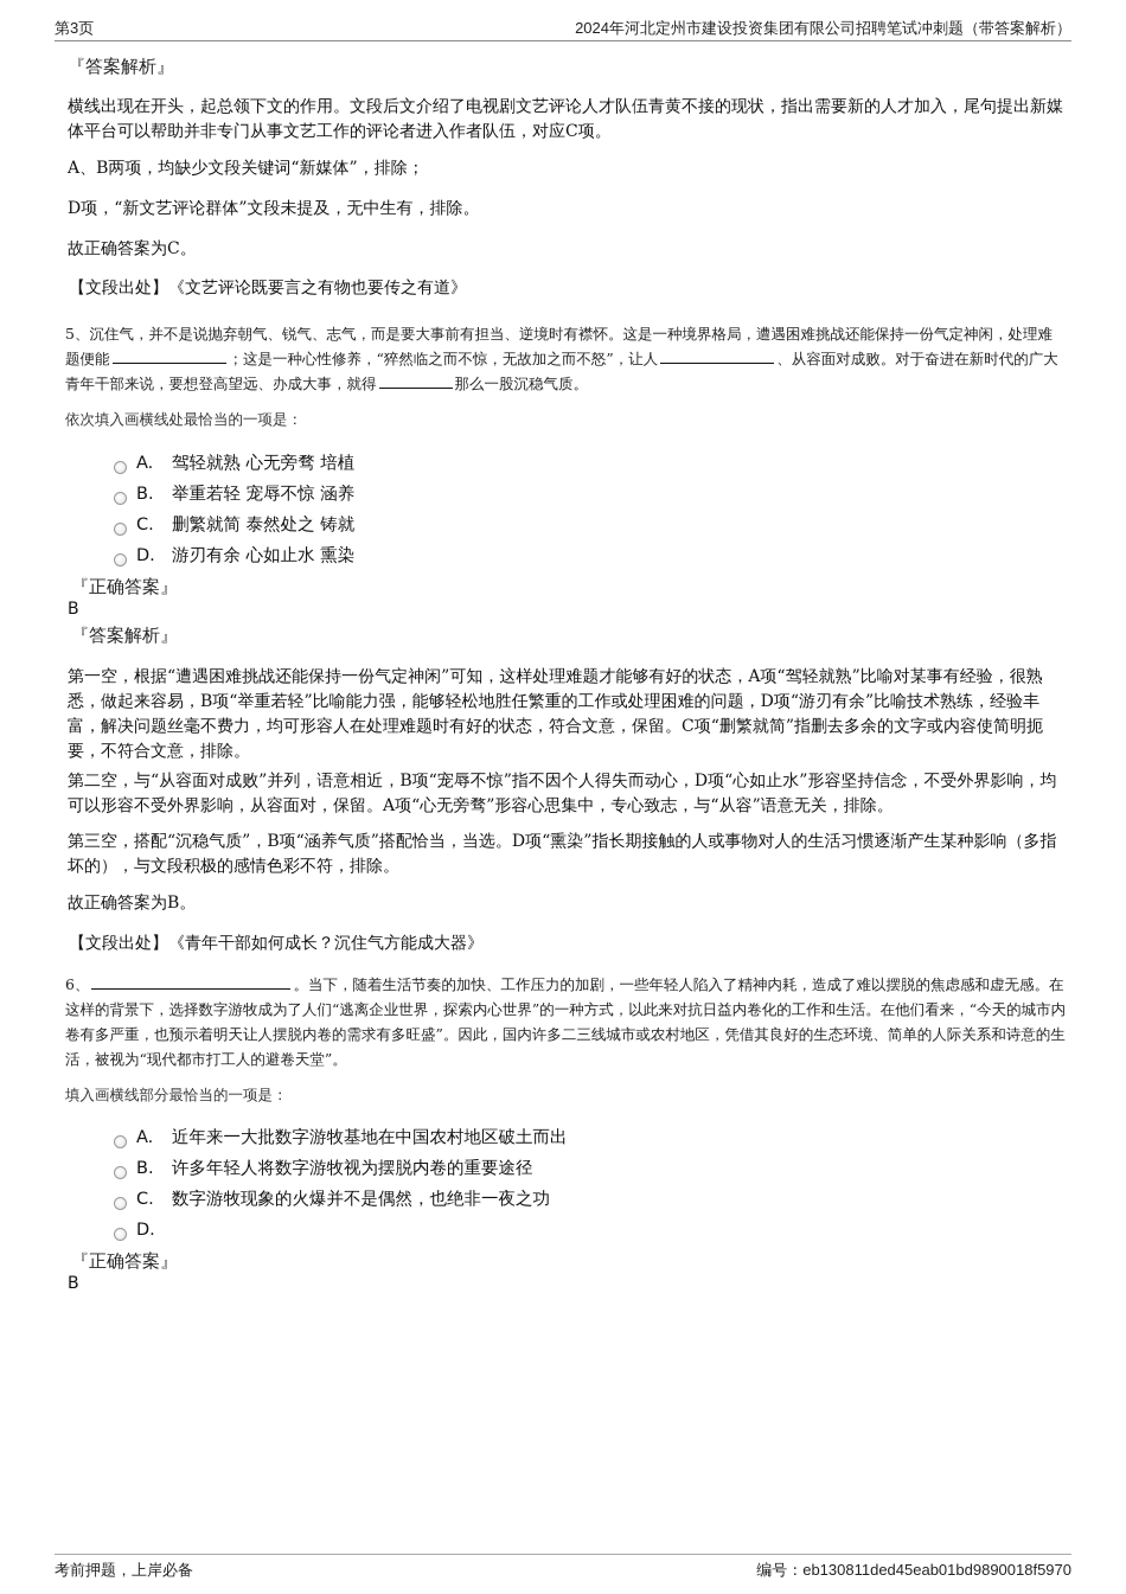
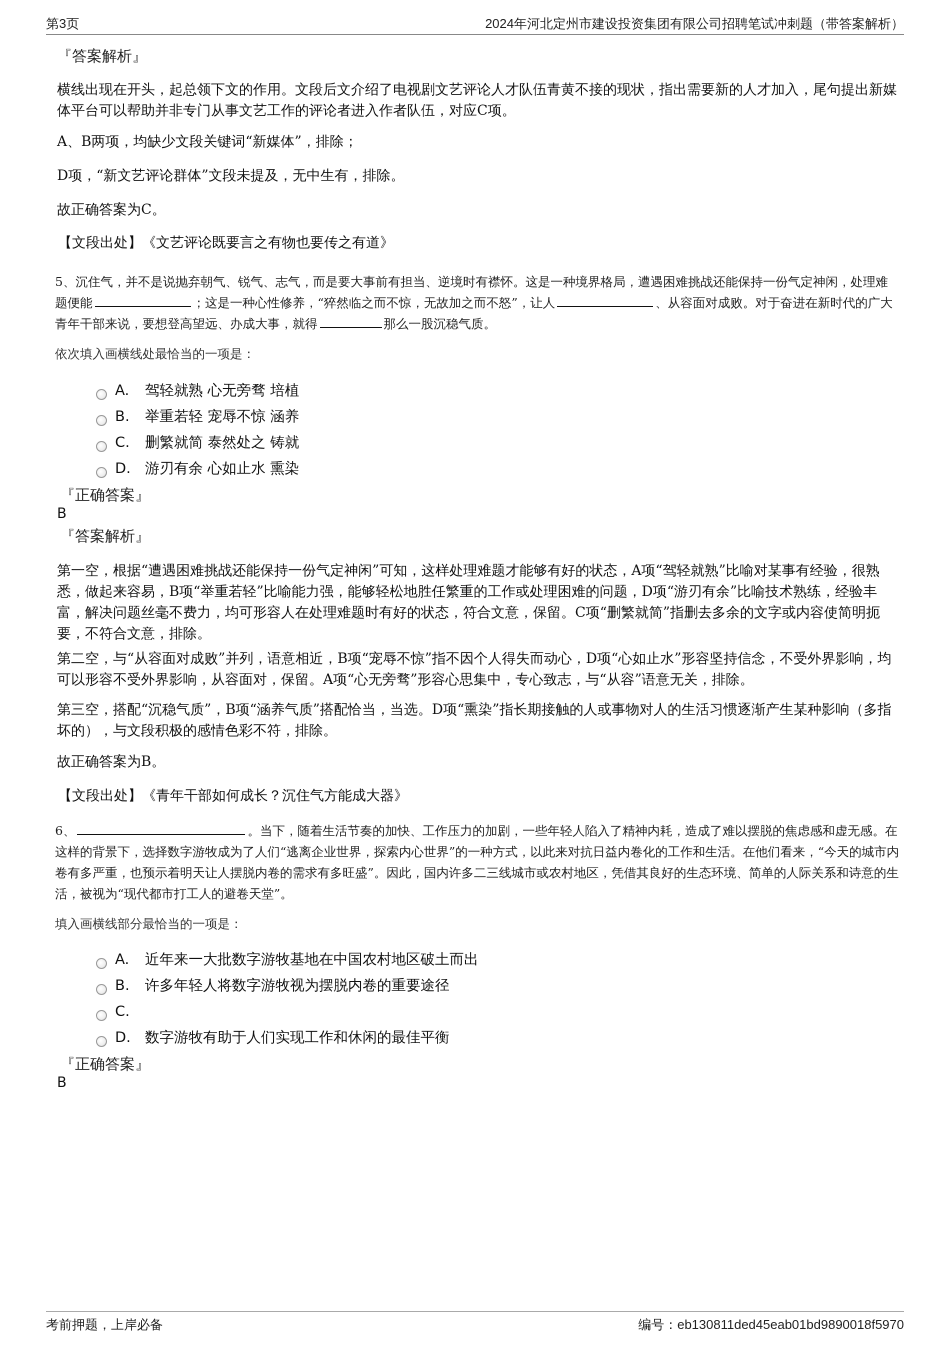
  第3页
  2024年河北定州市建设投资集团有限公司招聘笔试冲刺题（带答案解析）
  『答案解析』
  横线出现在开头，起总领下文的作用。文段后文介绍了电视剧文艺评论人才队伍青黄不接的现状，指出需要新的人才加入，尾句提出新媒体平台可以帮助并非专门从事文艺工作的评论者进入作者队伍，对应C项。
  A、B两项，均缺少文段关键词“新媒体”，排除；
  D项，“新文艺评论群体”文段未提及，无中生有，排除。
  故正确答案为C。
  【文段出处】《文艺评论既要言之有物也要传之有道》
  5、沉住气，并不是说抛弃朝气、锐气、志气，而是要大事前有担当、逆境时有襟怀。这是一种境界格局，遭遇困难挑战还能保持一份气定神闲，处理难题便能 ；这是一种心性修养，“猝然临之而不惊，无故加之而不怒”，让人 、从容面对成败。对于奋进在新时代的广大青年干部来说，要想登高望远、办成大事，就得 那么一股沉稳气质。
  依次填入画横线处最恰当的一项是：
  A.
  驾轻就熟 心无旁骛 培植
  B.
  举重若轻 宠辱不惊 涵养
  C.
  删繁就简 泰然处之 铸就
  D.
  游刃有余 心如止水 熏染
  『正确答案』
  B
  『答案解析』
  第一空，根据“遭遇困难挑战还能保持一份气定神闲”可知，这样处理难题才能够有好的状态，A项“驾轻就熟”比喻对某事有经验，很熟悉，做起来容易，B项“举重若轻”比喻能力强，能够轻松地胜任繁重的工作或处理困难的问题，D项“游刃有余”比喻技术熟练，经验丰富，解决问题丝毫不费力，均可形容人在处理难题时有好的状态，符合文意，保留。C项“删繁就简”指删去多余的文字或内容使简明扼要，不符合文意，排除。
  第二空，与“从容面对成败”并列，语意相近，B项“宠辱不惊”指不因个人得失而动心，D项“心如止水”形容坚持信念，不受外界影响，均可以形容不受外界影响，从容面对，保留。A项“心无旁骛”形容心思集中，专心致志，与“从容”语意无关，排除。
  第三空，搭配“沉稳气质”，B项“涵养气质”搭配恰当，当选。D项“熏染”指长期接触的人或事物对人的生活习惯逐渐产生某种影响（多指坏的），与文段积极的感情色彩不符，排除。
  故正确答案为B。
  【文段出处】《青年干部如何成长？沉住气方能成大器》
  6、 。当下，随着生活节奏的加快、工作压力的加剧，一些年轻人陷入了精神内耗，造成了难以摆脱的焦虑感和虚无感。在这样的背景下，选择数字游牧成为了人们“逃离企业世界，探索内心世界”的一种方式，以此来对抗日益内卷化的工作和生活。在他们看来，“今天的城市内卷有多严重，也预示着明天让人摆脱内卷的需求有多旺盛”。因此，国内许多二三线城市或农村地区，凭借其良好的生态环境、简单的人际关系和诗意的生活，被视为“现代都市打工人的避卷天堂”。
  填入画横线部分最恰当的一项是：
  A.
  近年来一大批数字游牧基地在中国农村地区破土而出
  B.
  许多年轻人将数字游牧视为摆脱内卷的重要途径
  C.
- 数字游牧现象的火爆并不是偶然，也绝非一夜之功
  D.
+ 数字游牧有助于人们实现工作和休闲的最佳平衡
  『正确答案』
  B
  考前押题，上岸必备
  编号：eb130811ded45eab01bd9890018f5970
